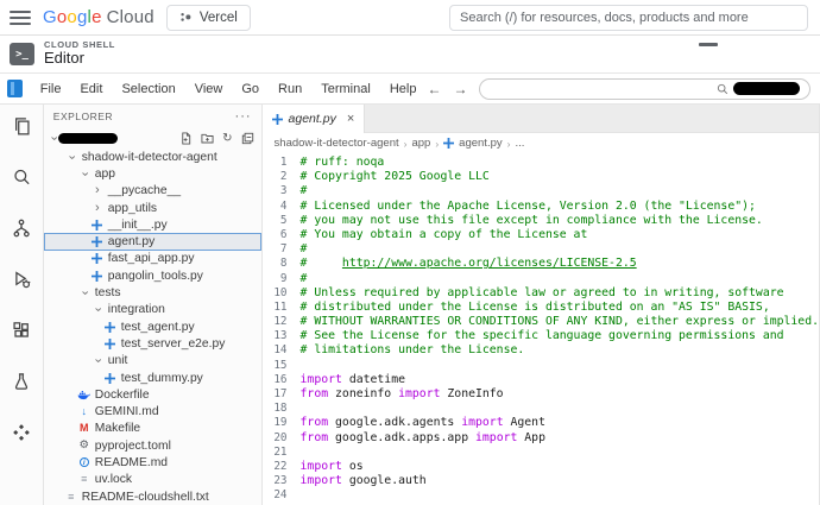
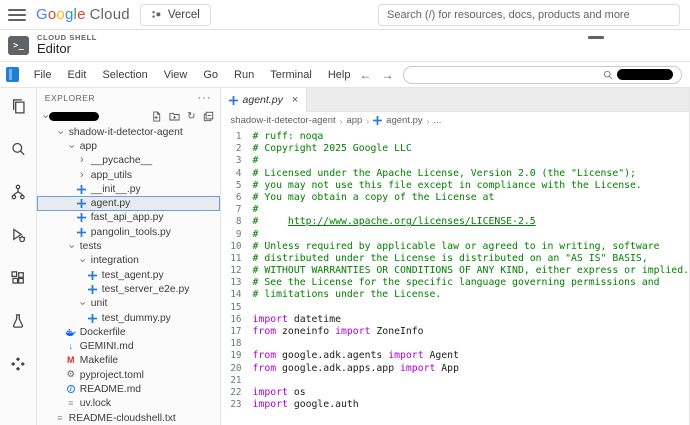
  Google
  Cloud
  Vercel
  Search (/) for resources, docs, products and more
  >_
  CLOUD SHELL
  Editor
  File
  Edit
  Selection
  View
  Go
  Run
  Terminal
  Help
  ←
  →
  EXPLORER
  ···
  ↻
  shadow-it-detector-agent
  app
  ›
  __pycache__
  ›
  app_utils
  __init__.py
  agent.py
  fast_api_app.py
  pangolin_tools.py
  tests
  integration
  test_agent.py
  test_server_e2e.py
  unit
  test_dummy.py
  Dockerfile
  ↓
  GEMINI.md
  M
  Makefile
  ⚙
  pyproject.toml
  README.md
  ≡
  uv.lock
  ≡
  README-cloudshell.txt
  agent.py
  ×
  shadow-it-detector-agent
  ›
  app
  ›
  agent.py
  ›
  ...
  1
  # ruff: noqa
  2
  # Copyright 2025 Google LLC
  3
  #
  4
  # Licensed under the Apache License, Version 2.0 (the "License");
  5
  # you may not use this file except in compliance with the License.
  6
  # You may obtain a copy of the License at
  7
  #
  8
  # http://www.apache.org/licenses/LICENSE-2.5
  9
  #
  10
  # Unless required by applicable law or agreed to in writing, software
  11
  # distributed under the License is distributed on an "AS IS" BASIS,
  12
  # WITHOUT WARRANTIES OR CONDITIONS OF ANY KIND, either express or implied.
  13
  # See the License for the specific language governing permissions and
  14
  # limitations under the License.
  15
  16
  import datetime
  17
  from zoneinfo import ZoneInfo
  18
  19
  from google.adk.agents import Agent
  20
  from google.adk.apps.app import App
  21
  22
  import os
  23
  import google.auth
- 24
